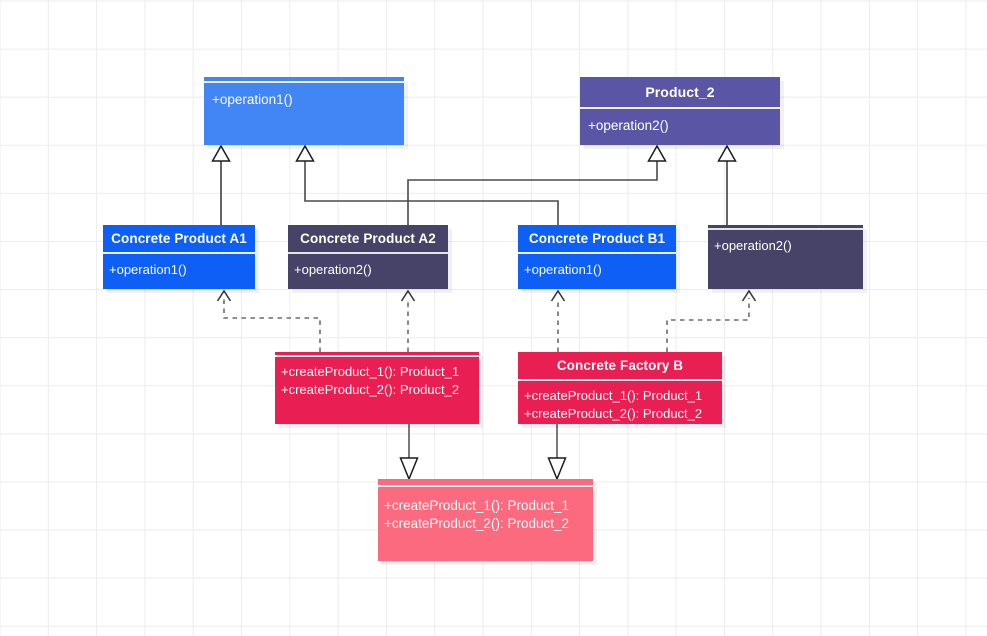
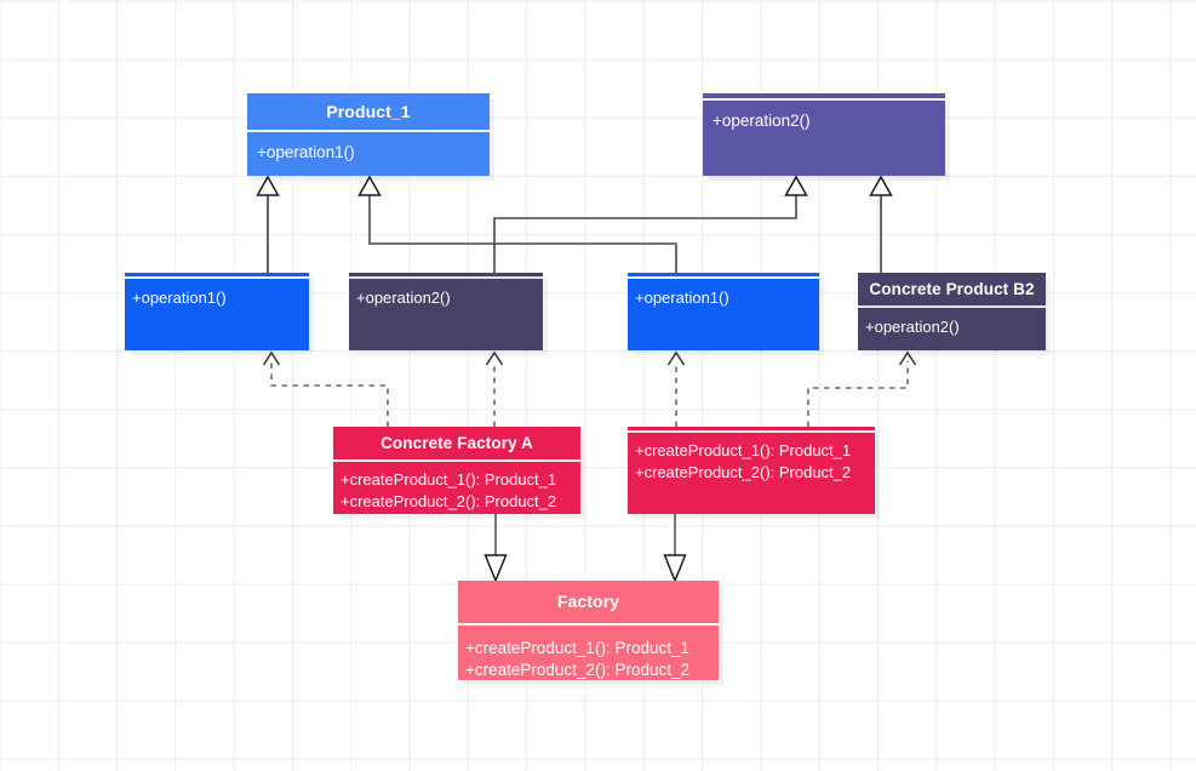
+ Product_1
  +operation1()
- Product_2
  +operation2()
- Concrete Product A1
  +operation1()
- Concrete Product A2
  +operation2()
- Concrete Product B1
  +operation1()
+ Concrete Product B2
  +operation2()
+ Concrete Factory A
  +createProduct_1(): Product_1
  +createProduct_2(): Product_2
- Concrete Factory B
  +createProduct_1(): Product_1
  +createProduct_2(): Product_2
+ Factory
  +createProduct_1(): Product_1
  +createProduct_2(): Product_2
